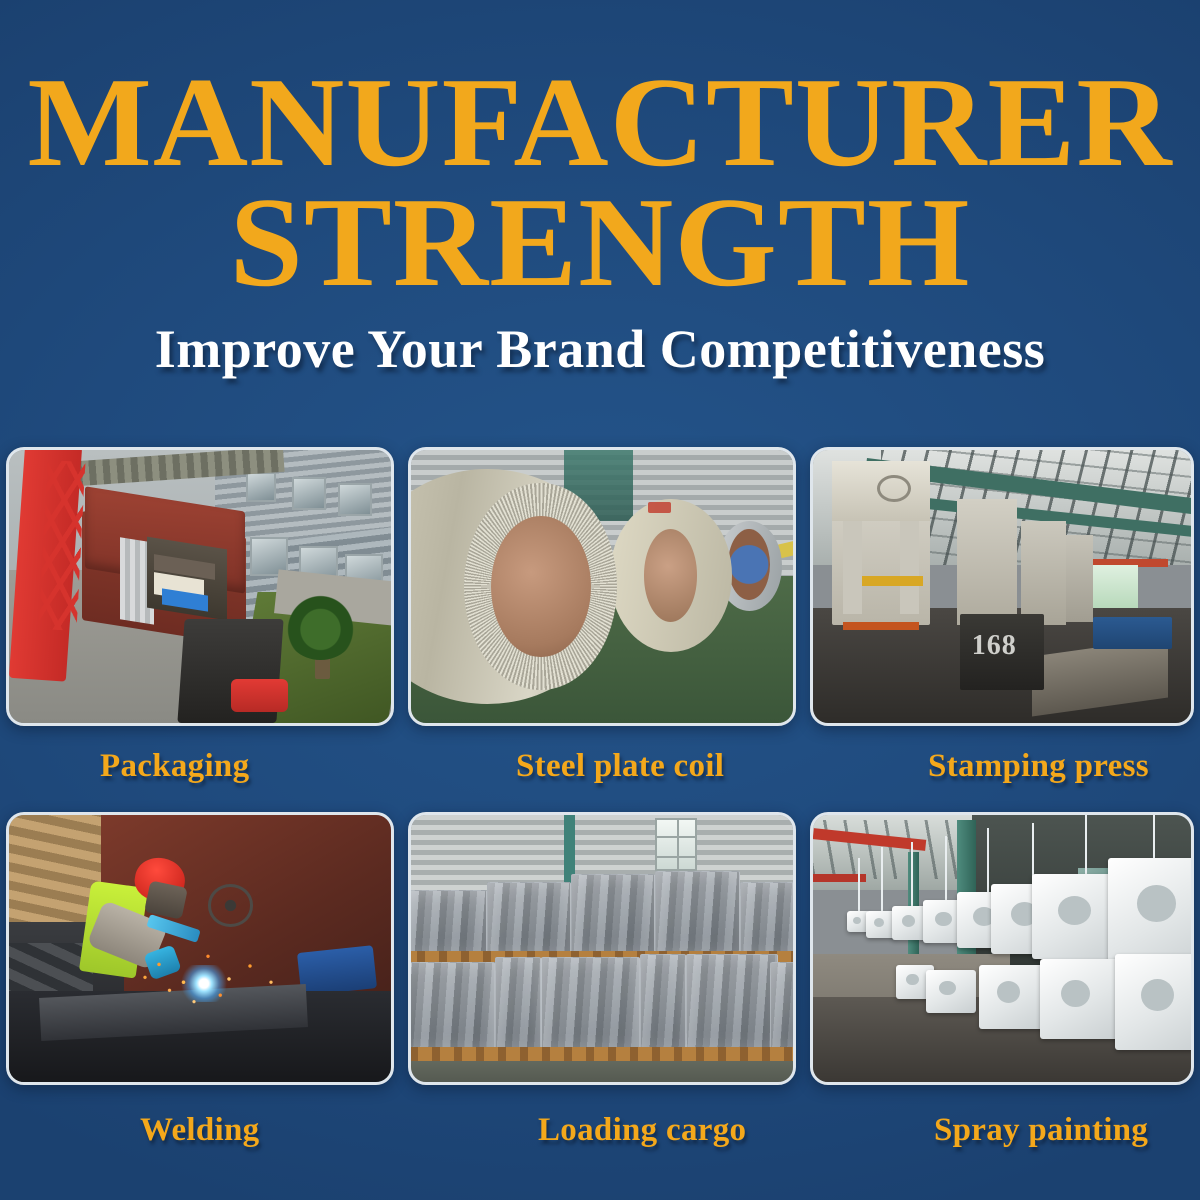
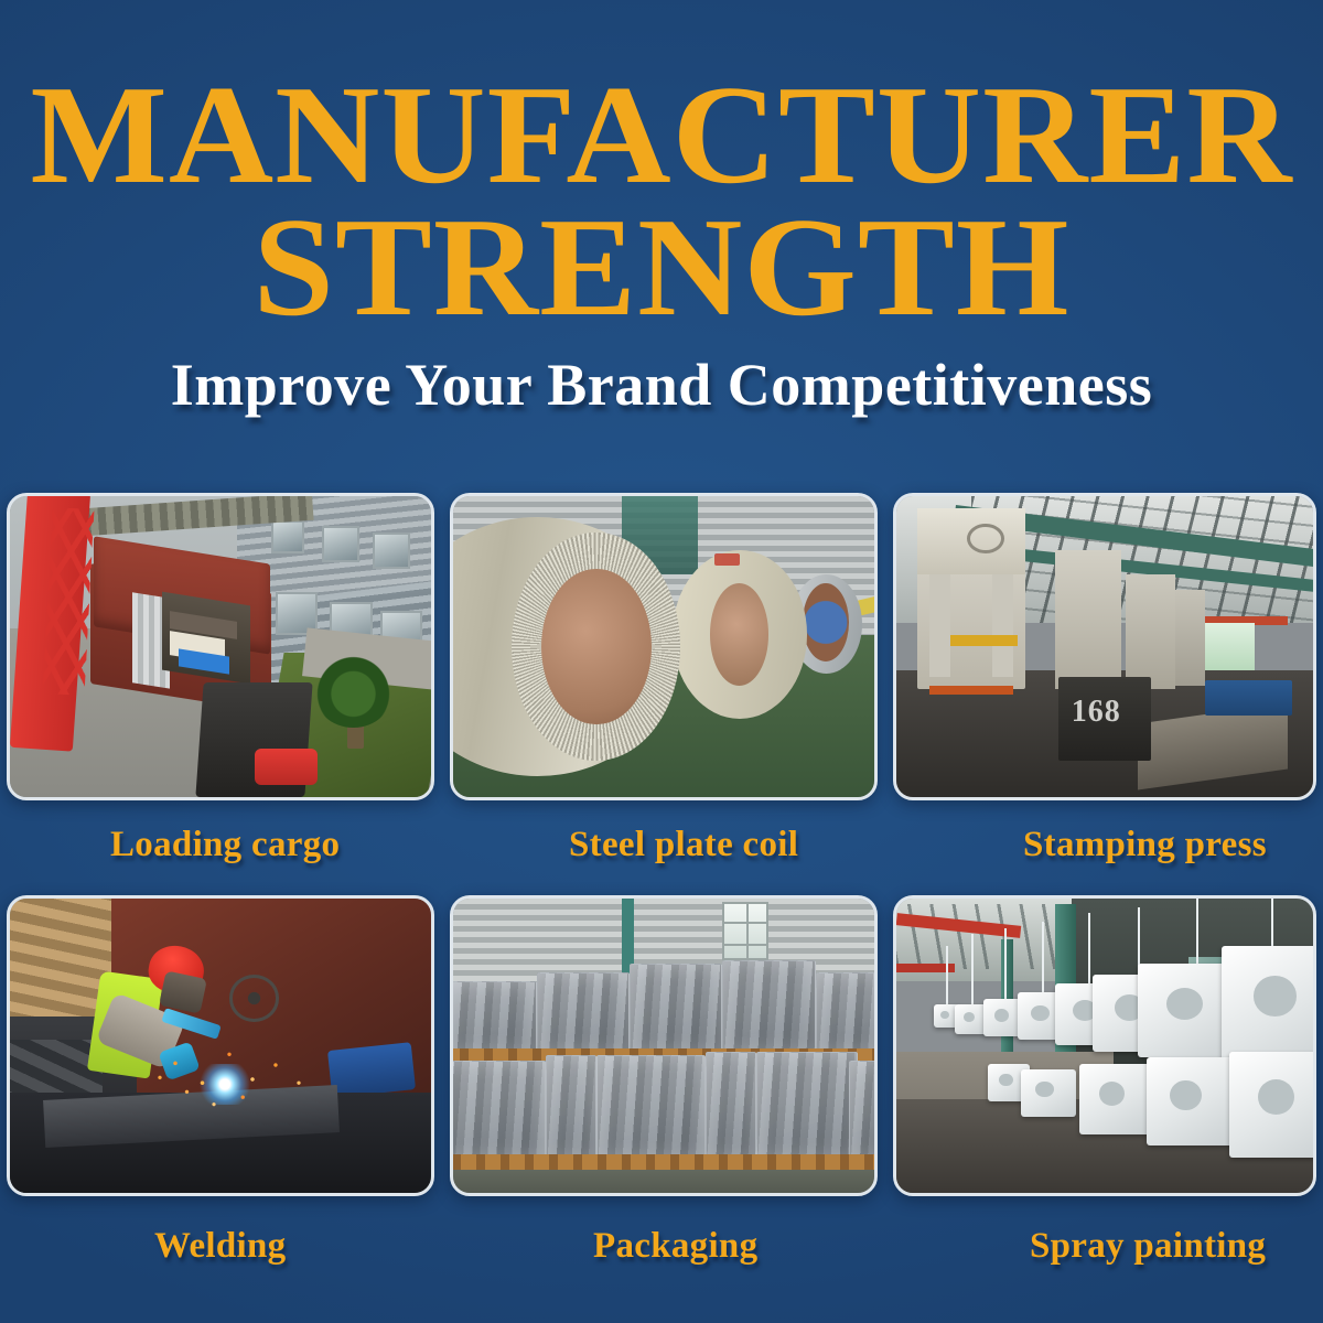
  MANUFACTURER
  STRENGTH
  Improve Your Brand Competitiveness
- Packaging
+ Loading cargo
  Steel plate coil
  168
  Stamping press
  Welding
- Loading cargo
+ Packaging
  Spray painting
